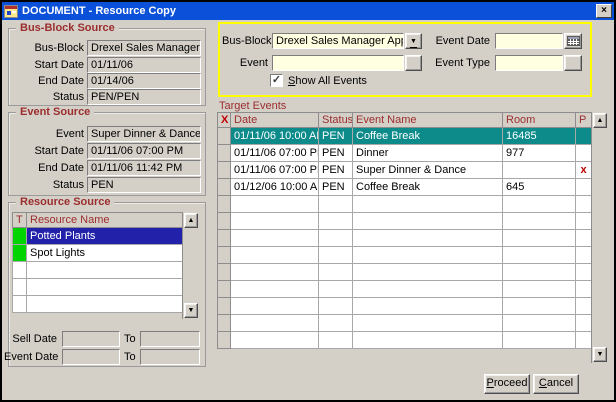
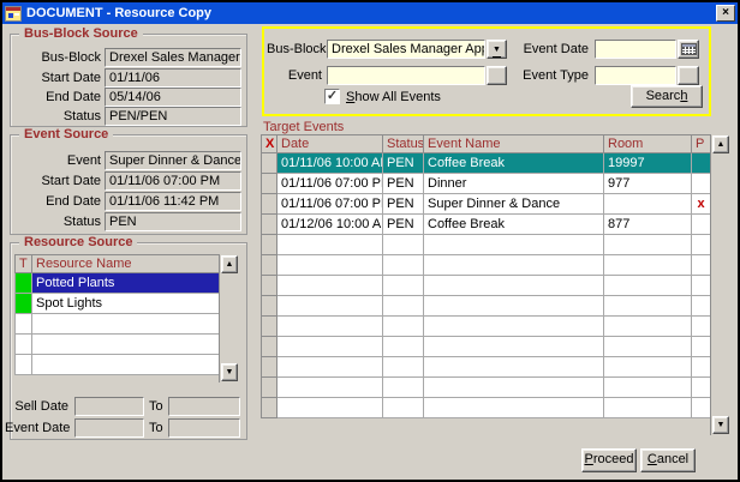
  DOCUMENT - Resource Copy
  ×
  Bus-Block Source
  Bus-Block
  Drexel Sales Manager
  Start Date
  01/11/06
  End Date
- 01/14/06
+ 05/14/06
  Status
  PEN/PEN
  Event Source
  Event
  Super Dinner & Dance
  Start Date
  01/11/06 07:00 PM
  End Date
  01/11/06 11:42 PM
  Status
  PEN
  Resource Source
  T	Resource Name
  	Potted Plants
  	Spot Lights
  Sell Date
  To
  Event Date
  To
  Bus-Block
  Drexel Sales Manager App
  Event Date
  Event
  Event Type
  ✓
  Show All Events
+ Search
  Target Events
  X	Date	Status	Event Name	Room	P
- 	01/11/06 10:00 A	PEN	Coffee Break	16485
+ 	01/11/06 10:00 A	PEN	Coffee Break	19997
  	01/11/06 07:00 P	PEN	Dinner	977
  	01/11/06 07:00 P	PEN	Super Dinner & Dance		x
- 	01/12/06 10:00 A	PEN	Coffee Break	645
+ 	01/12/06 10:00 A	PEN	Coffee Break	877
  Proceed
  Cancel
